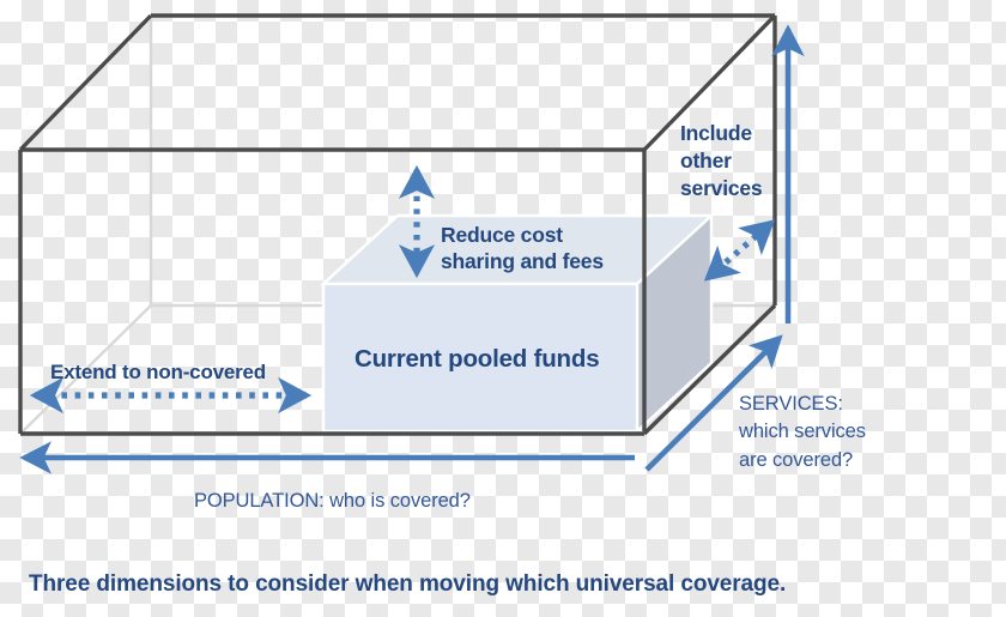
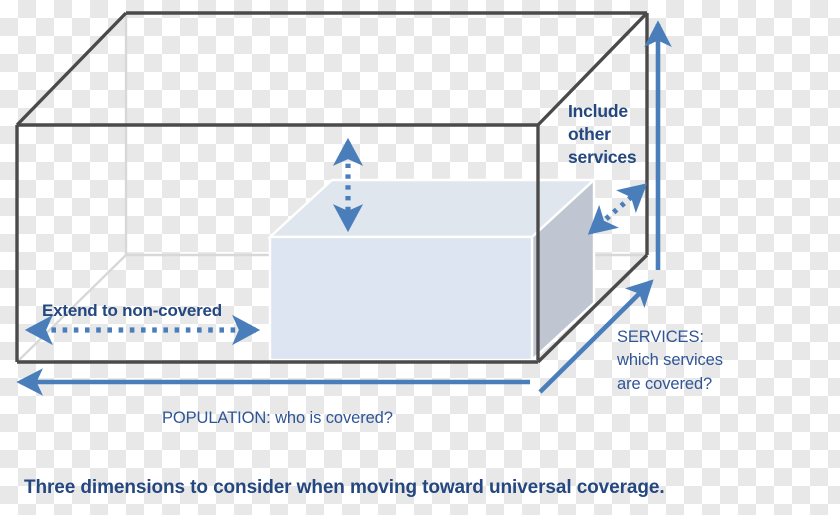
- Current pooled funds
- Reduce cost
- sharing and fees
  Include
  other
  services
  Extend to non-covered
  SERVICES:
  which services
  are covered?
  POPULATION: who is covered?
- Three dimensions to consider when moving which universal coverage.
+ Three dimensions to consider when moving toward universal coverage.
